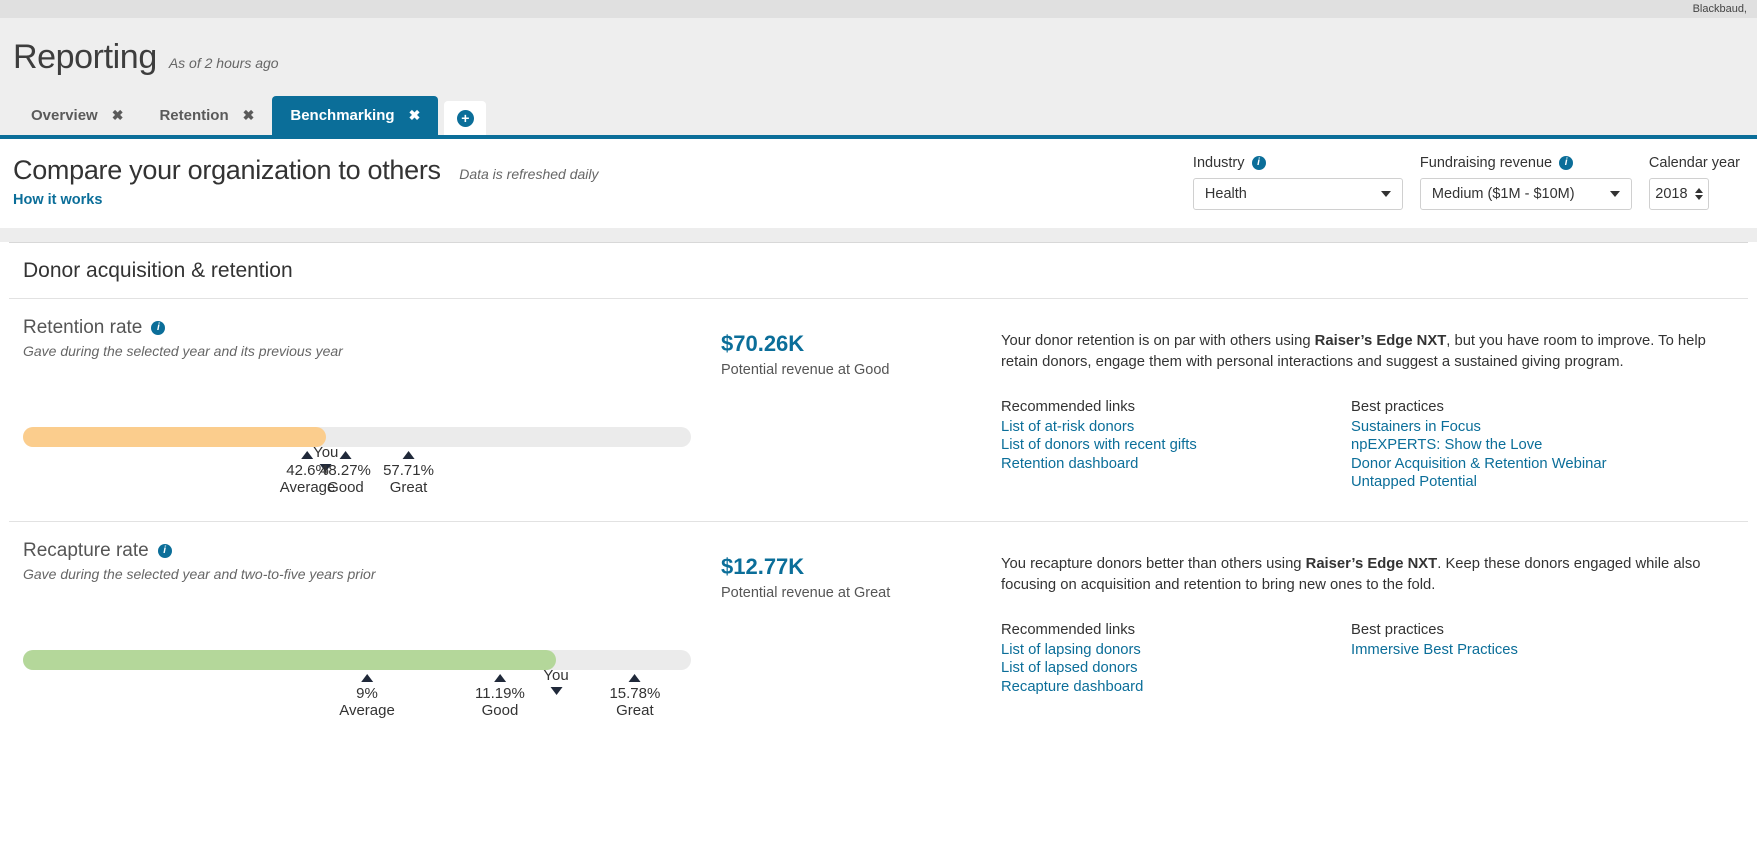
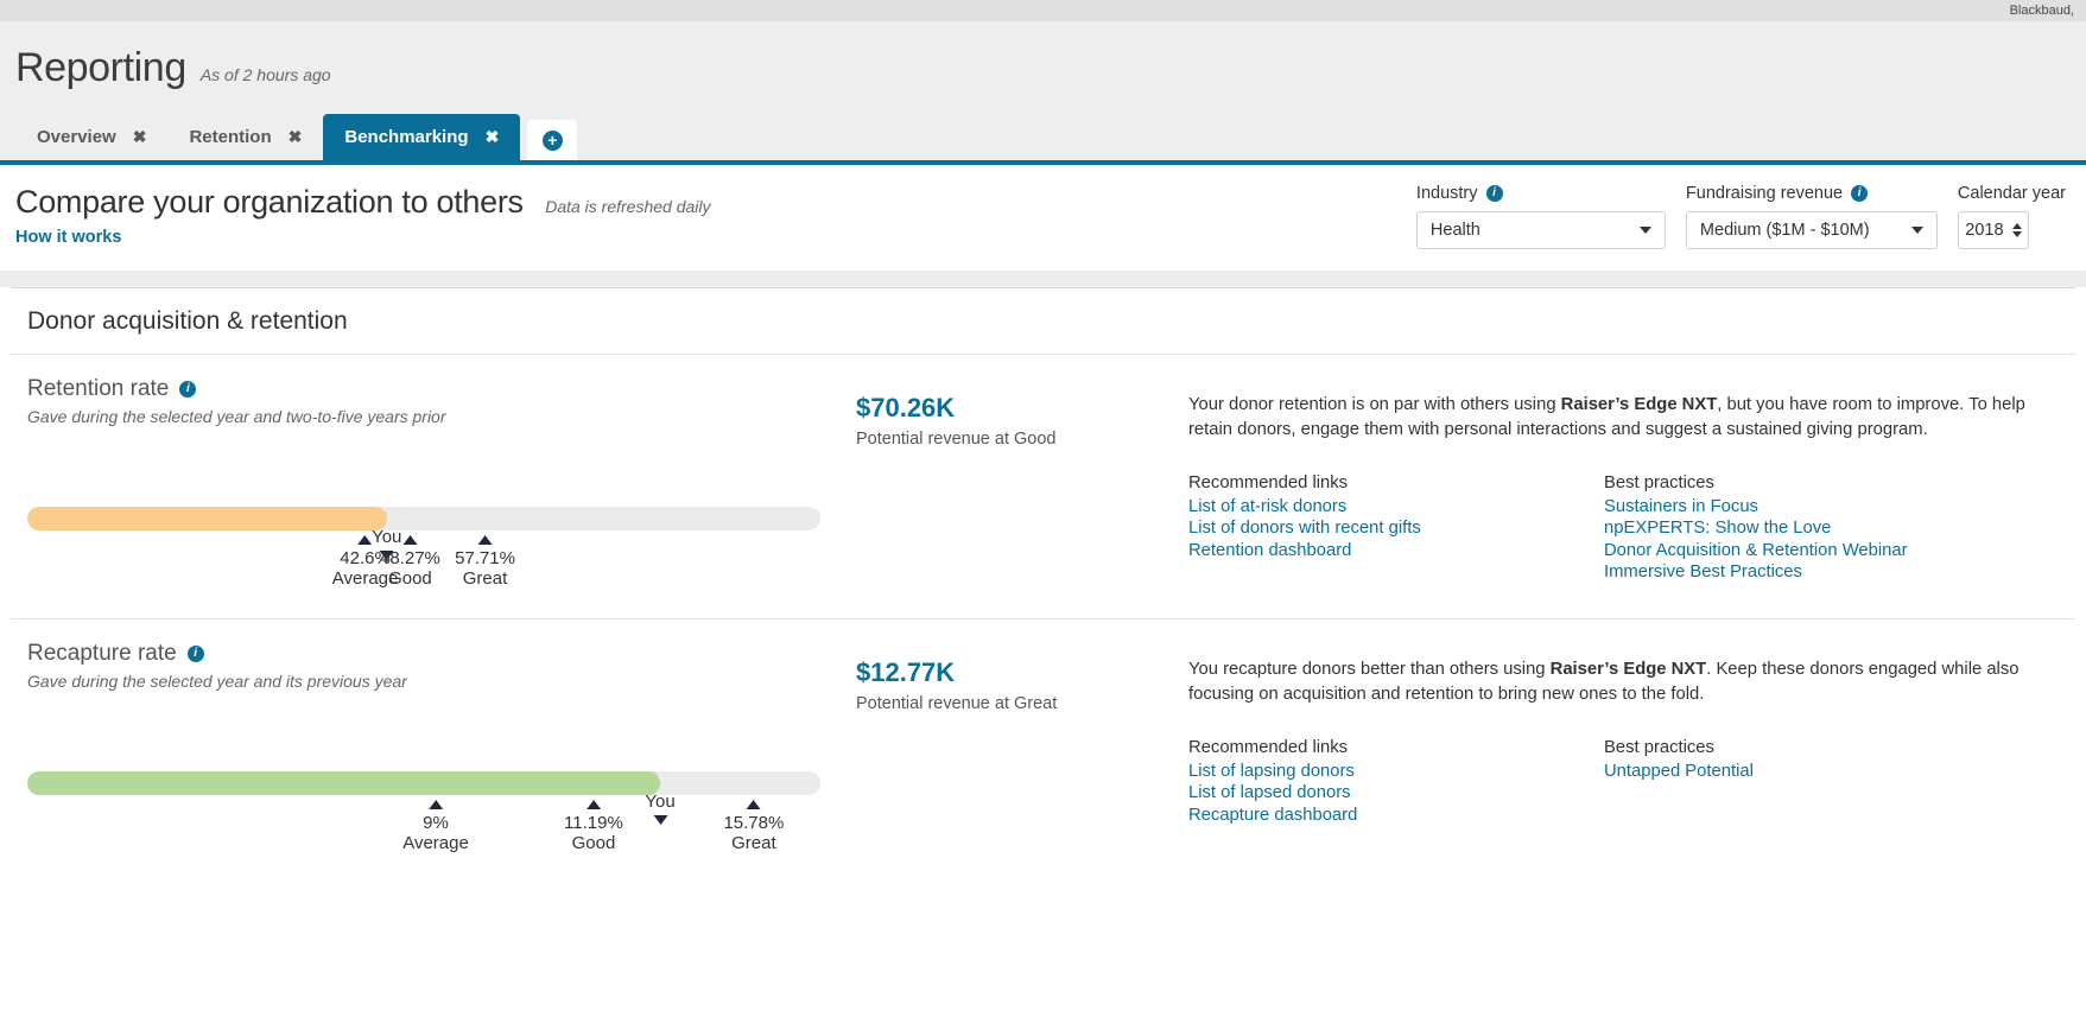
  Blackbaud,
  Reporting
  As of 2 hours ago
  Overview
  ✖
  Retention
  ✖
  Benchmarking
  ✖
  +
  Compare your organization to others Data is refreshed daily
  How it works
  Industry
  i
  Health
  Fundraising revenue
  i
  Medium ($1M - $10M)
  Calendar year
  2018
  Donor acquisition & retention
  Retention rate
  i
- Gave during the selected year and its previous year
+ Gave during the selected year and two-to-five years prior
  You
  42.6%
  Average
  48.27%
  Good
  57.71%
  Great
  $70.26K
  Potential revenue at Good
  Your donor retention is on par with others using Raiser’s Edge NXT, but you have room to improve. To help retain donors, engage them with personal interactions and suggest a sustained giving program.
  Recommended links
  List of at-risk donors
  List of donors with recent gifts
  Retention dashboard
  Best practices
  Sustainers in Focus
  npEXPERTS: Show the Love
  Donor Acquisition & Retention Webinar
- Untapped Potential
+ Immersive Best Practices
  Recapture rate
  i
- Gave during the selected year and two-to-five years prior
+ Gave during the selected year and its previous year
  You
  9%
  Average
  11.19%
  Good
  15.78%
  Great
  $12.77K
  Potential revenue at Great
  You recapture donors better than others using Raiser’s Edge NXT. Keep these donors engaged while also focusing on acquisition and retention to bring new ones to the fold.
  Recommended links
  List of lapsing donors
  List of lapsed donors
  Recapture dashboard
  Best practices
- Immersive Best Practices
+ Untapped Potential
